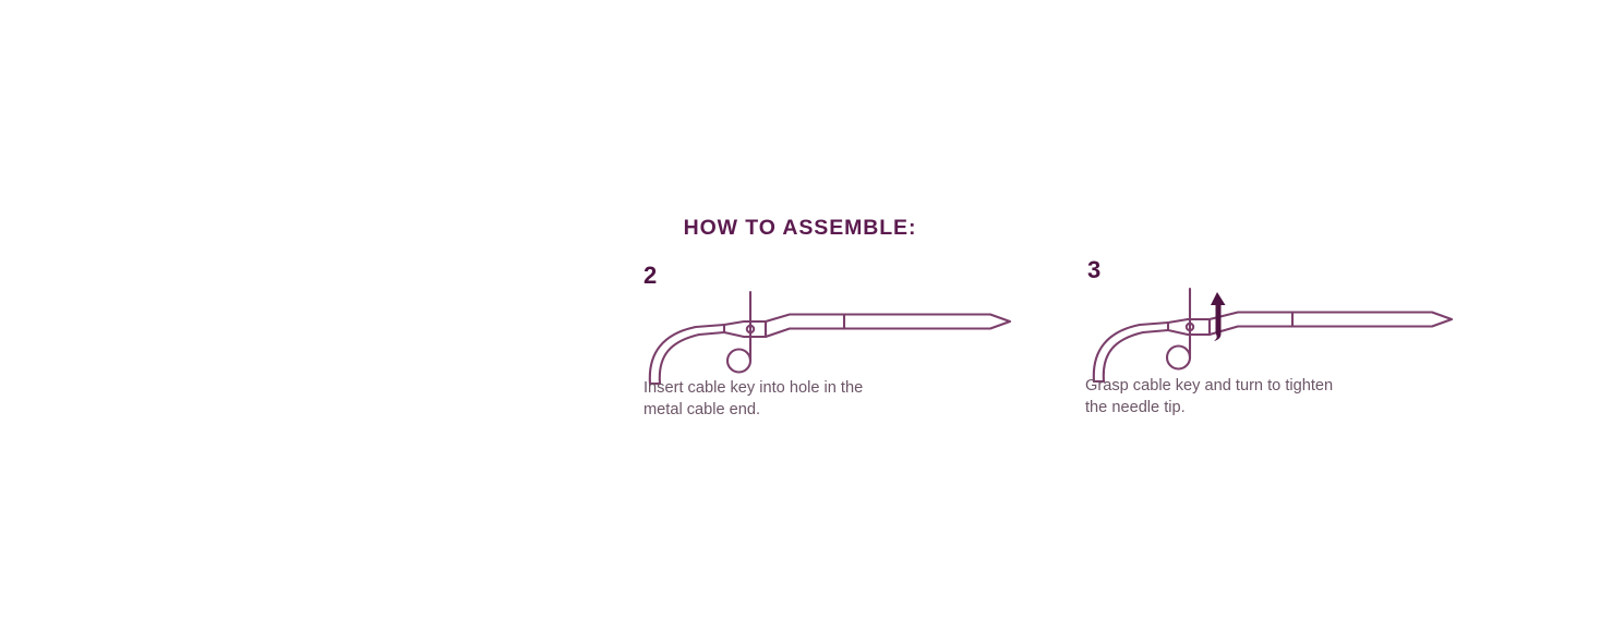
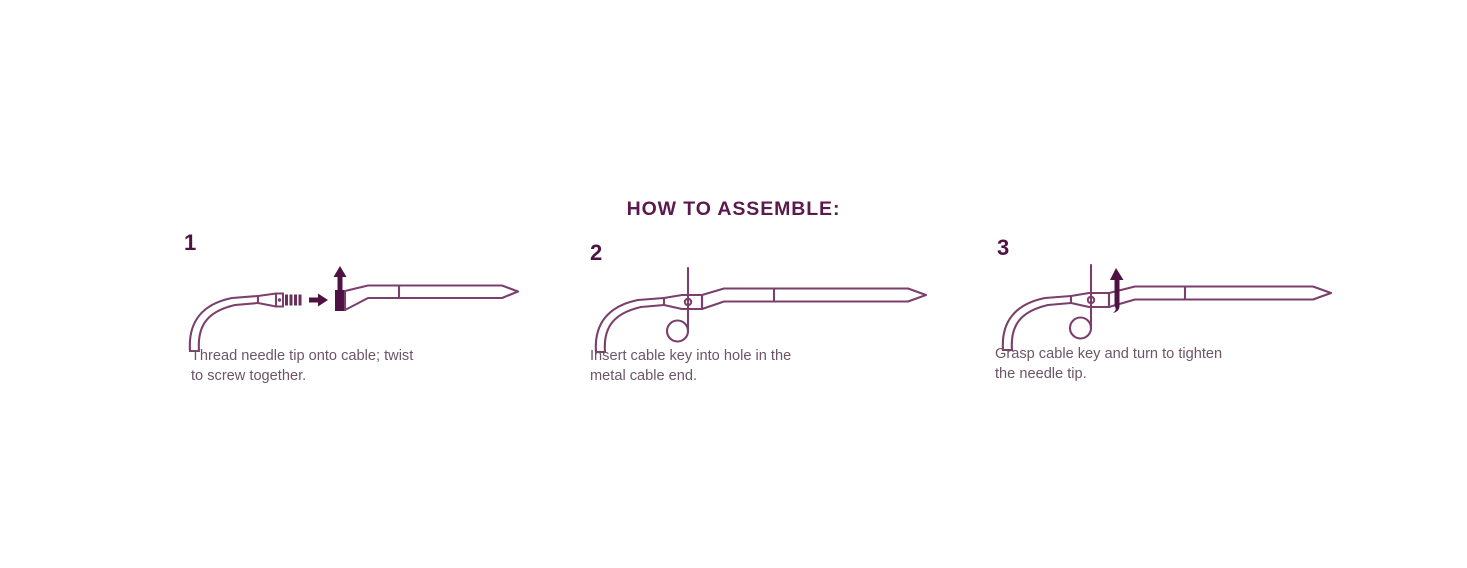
  HOW TO ASSEMBLE:
+ 1
+ Thread needle tip onto cable; twist
+ to screw together.
  2
  Insert cable key into hole in the
  metal cable end.
  3
  Grasp cable key and turn to tighten
  the needle tip.
